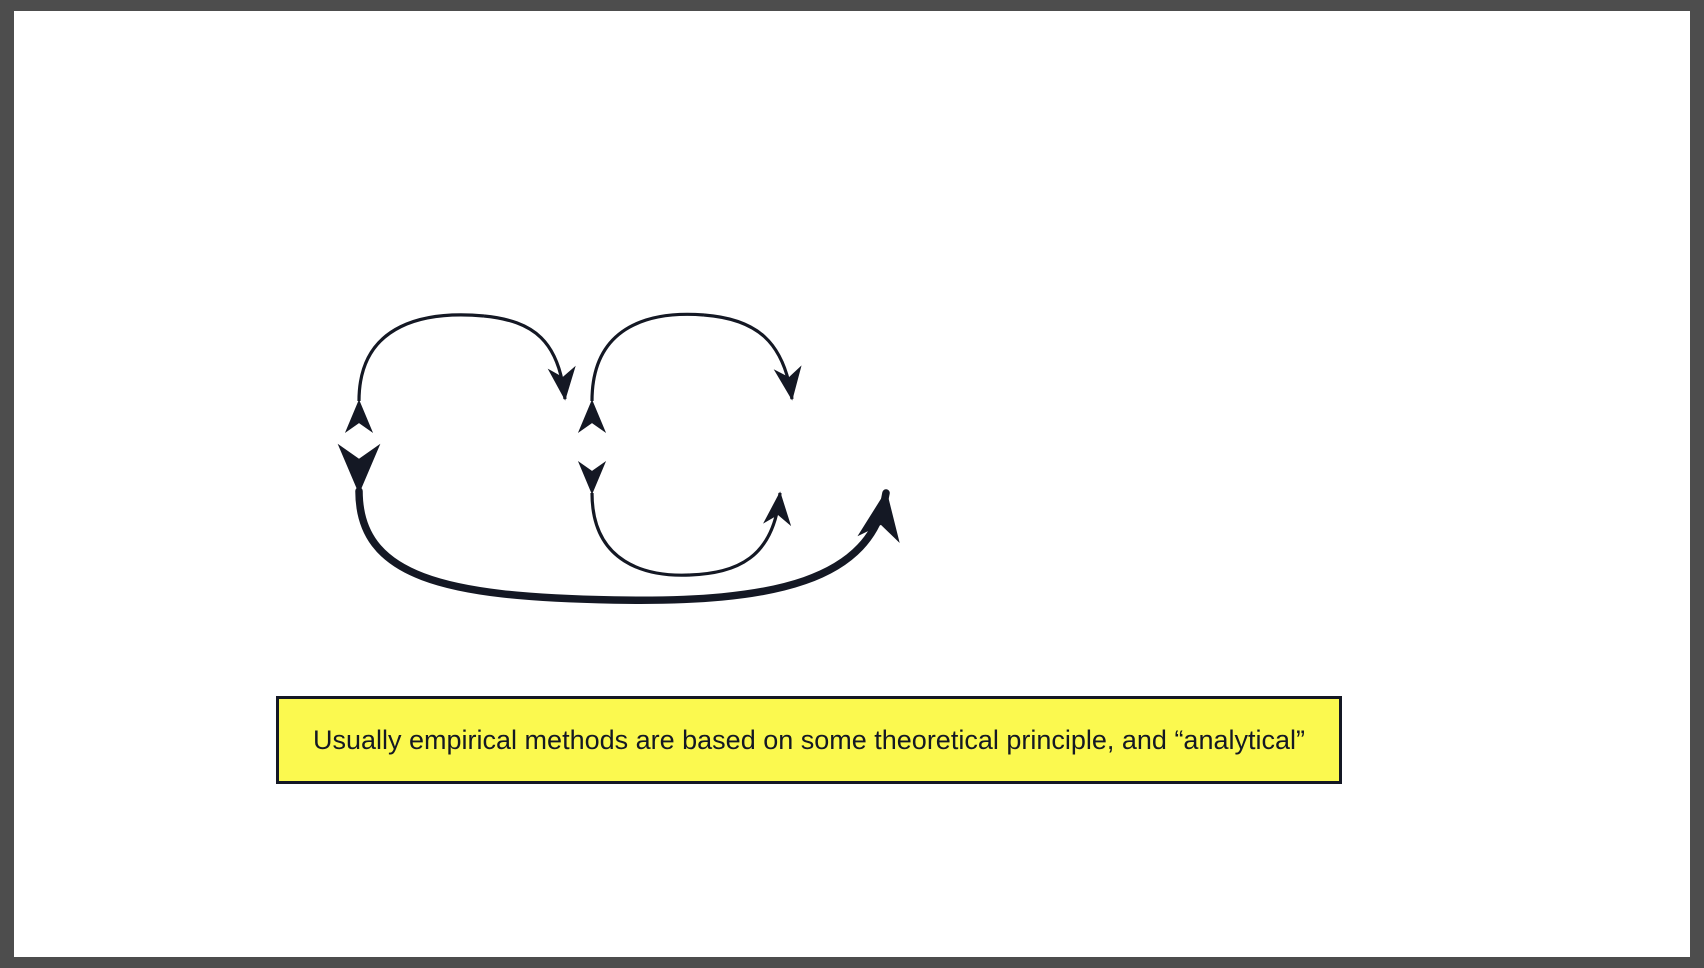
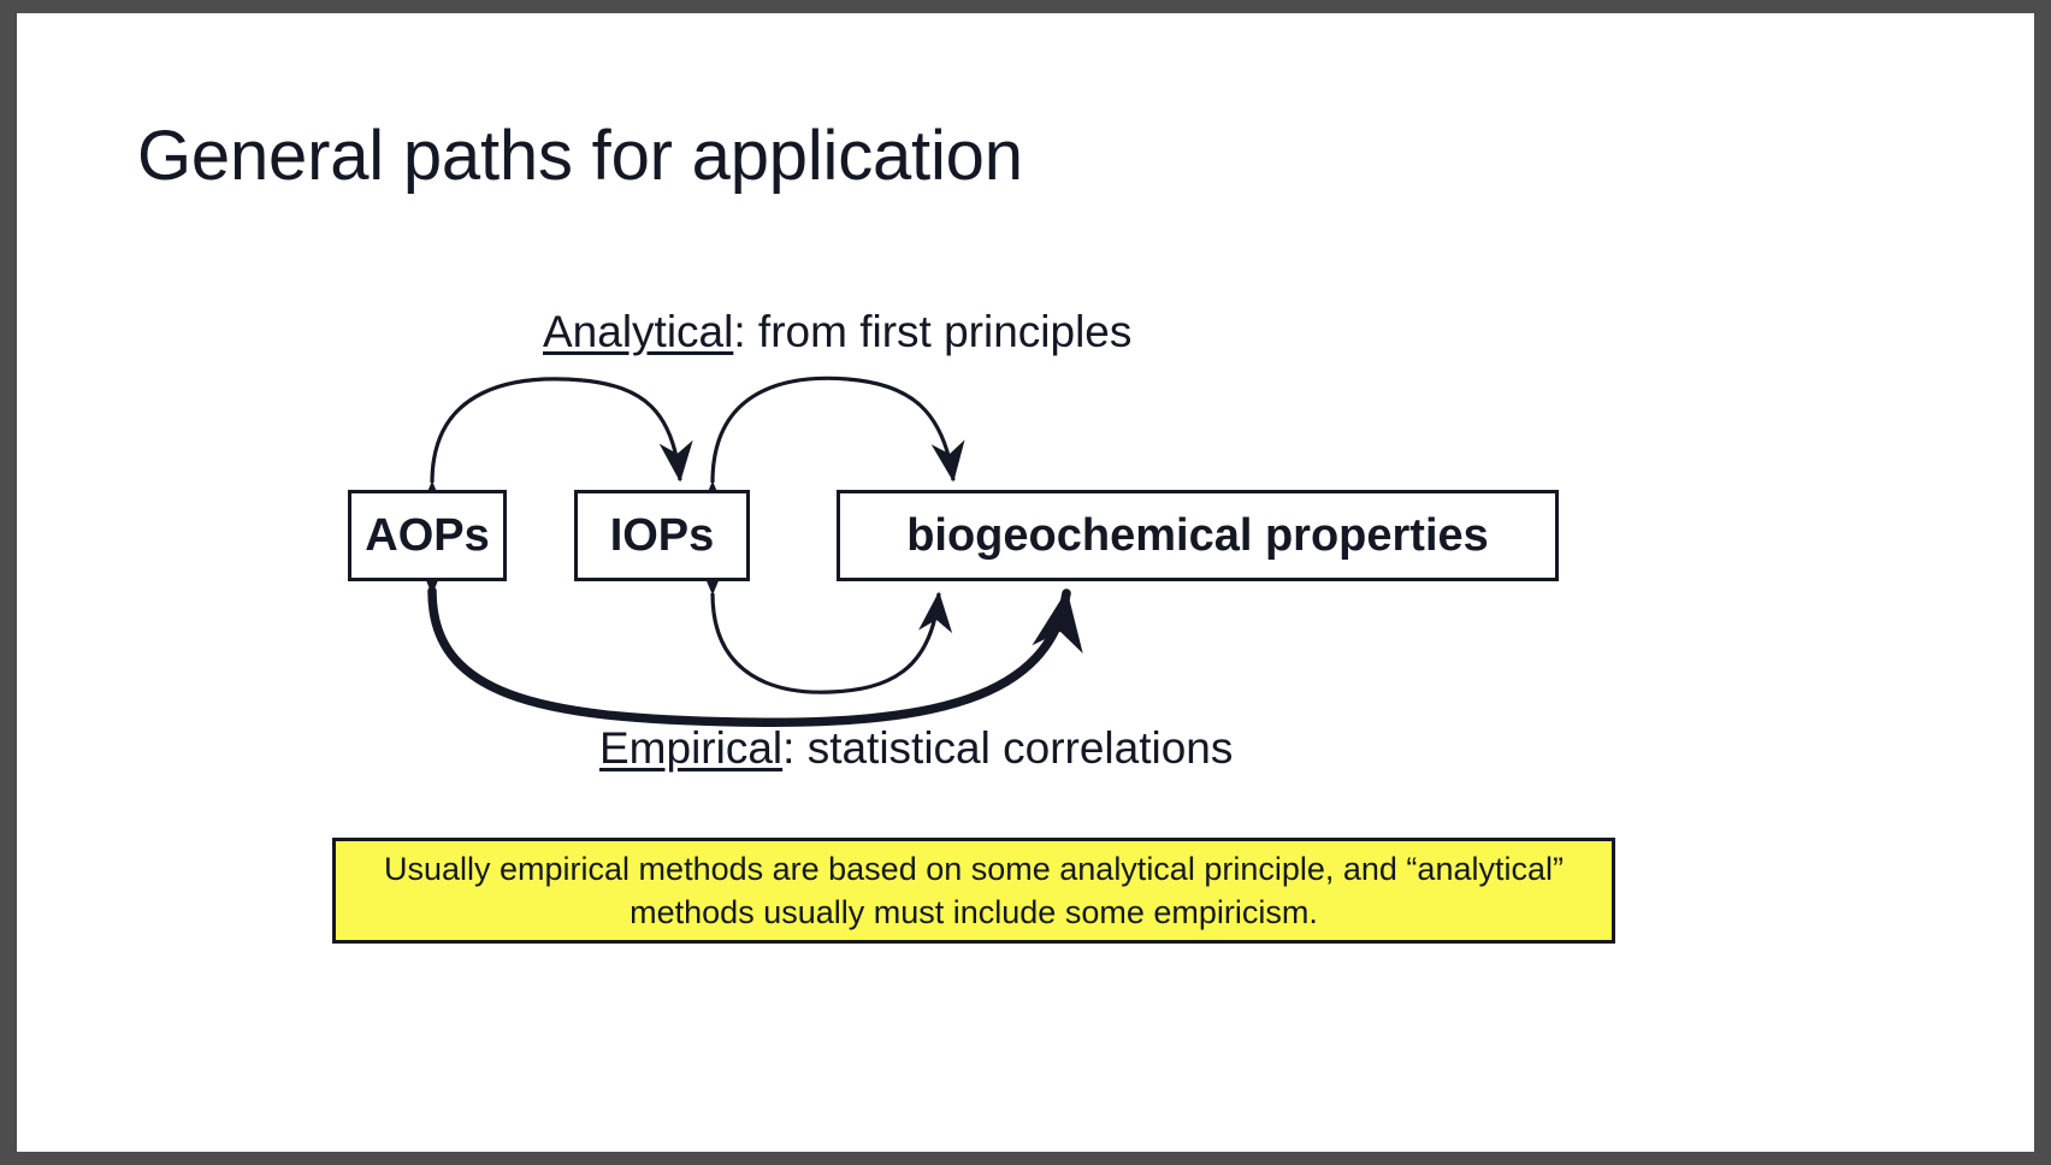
+ General paths for application
+ Analytical: from first principles
+ Empirical: statistical correlations
+ AOPs
+ IOPs
+ biogeochemical properties
- Usually empirical methods are based on some theoretical principle, and “analytical”
+ Usually empirical methods are based on some analytical principle, and “analytical”
+ methods usually must include some empiricism.
